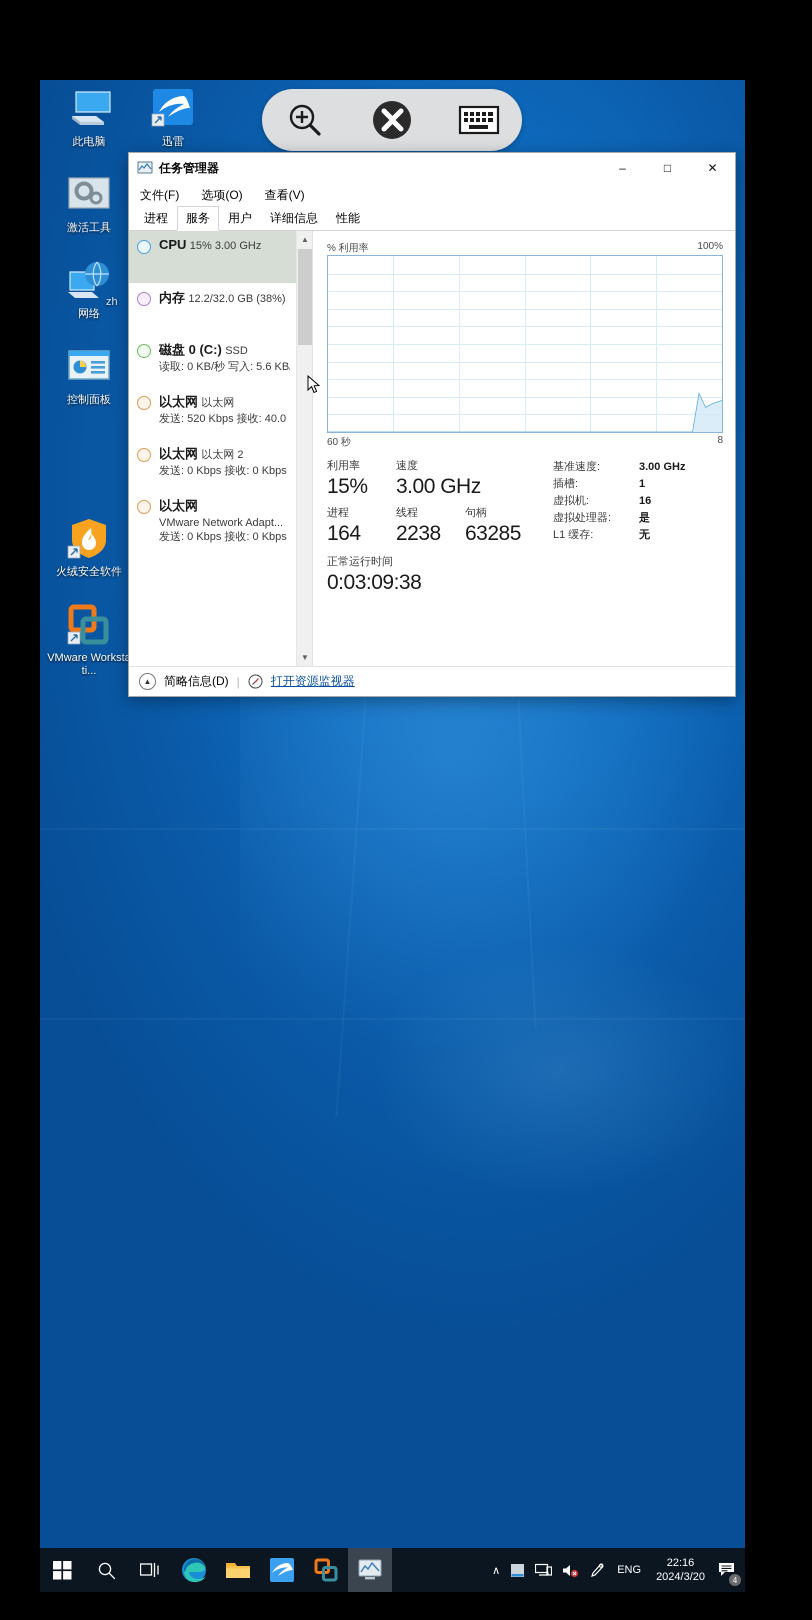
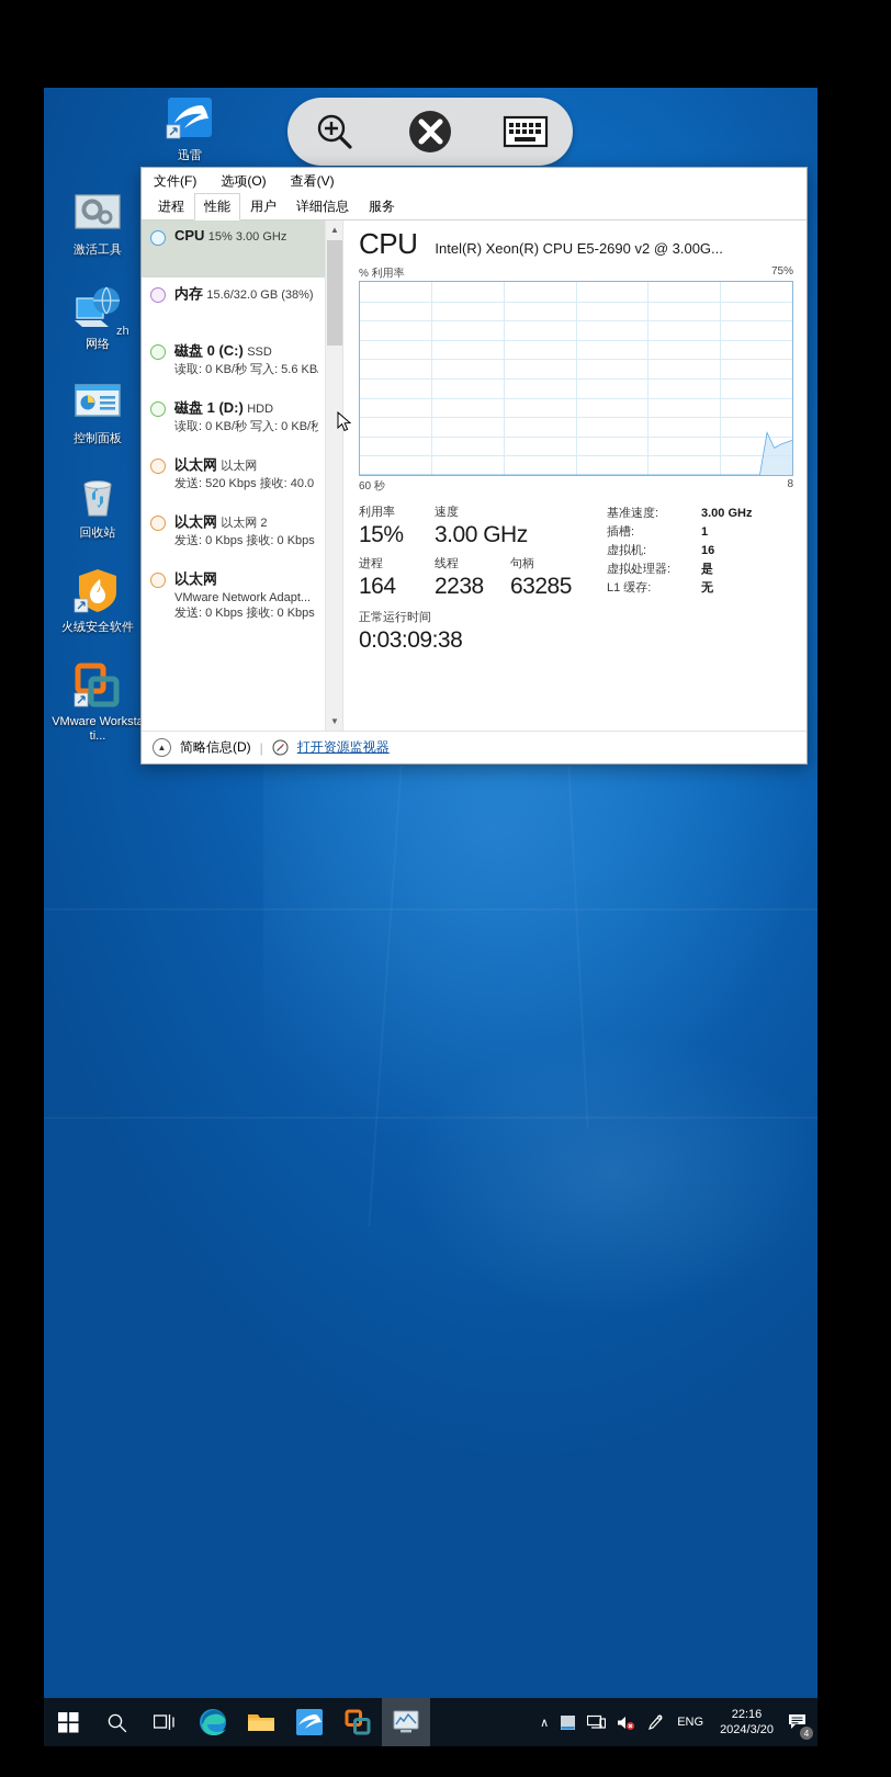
- 此电脑
  迅雷
  激活工具
  网络
  控制面板
+ 回收站
  火绒安全软件
  VMware Workstti...
  zh
- 任务管理器
- –
- □
- ✕
  文件(F)
  选项(O)
  查看(V)
  进程
- 服务
+ 性能
  用户
  详细信息
- 性能
+ 服务
  CPU 15% 3.00 GHz
- 内存 12.2/32.0 GB (38%)
+ 内存 15.6/32.0 GB (38%)
  磁盘 0 (C:) SSD 读取: 0 KB/秒 写入: 5.6 KB
+ 磁盘 1 (D:) HDD 读取: 0 KB/秒 写入: 0 KB/秒
  以太网 以太网 发送: 520 Kbps 接收: 40.0
  以太网 以太网 2 发送: 0 Kbps 接收: 0 Kbps
  以太网 VMware Network Adapt... 发送: 0 Kbps 接收: 0 Kbps
  ▲
  ▼
+ CPU
+ Intel(R) Xeon(R) CPU E5-2690 v2 @ 3.00G...
  % 利用率
- 100%
+ 75%
  60 秒
  8
  利用率
  15%
  速度
  3.00 GHz
  进程
  164
  线程
  2238
  句柄
  63285
  正常运行时间
  0:03:09:38
  基准速度:
  3.00 GHz
  插槽:
  1
  虚拟机:
  16
  虚拟处理器:
  是
  L1 缓存:
  无
  ▲
  简略信息(D)
  |
  打开资源监视器
  ∧
  ENG
  22:16
  2024/3/20
  4
